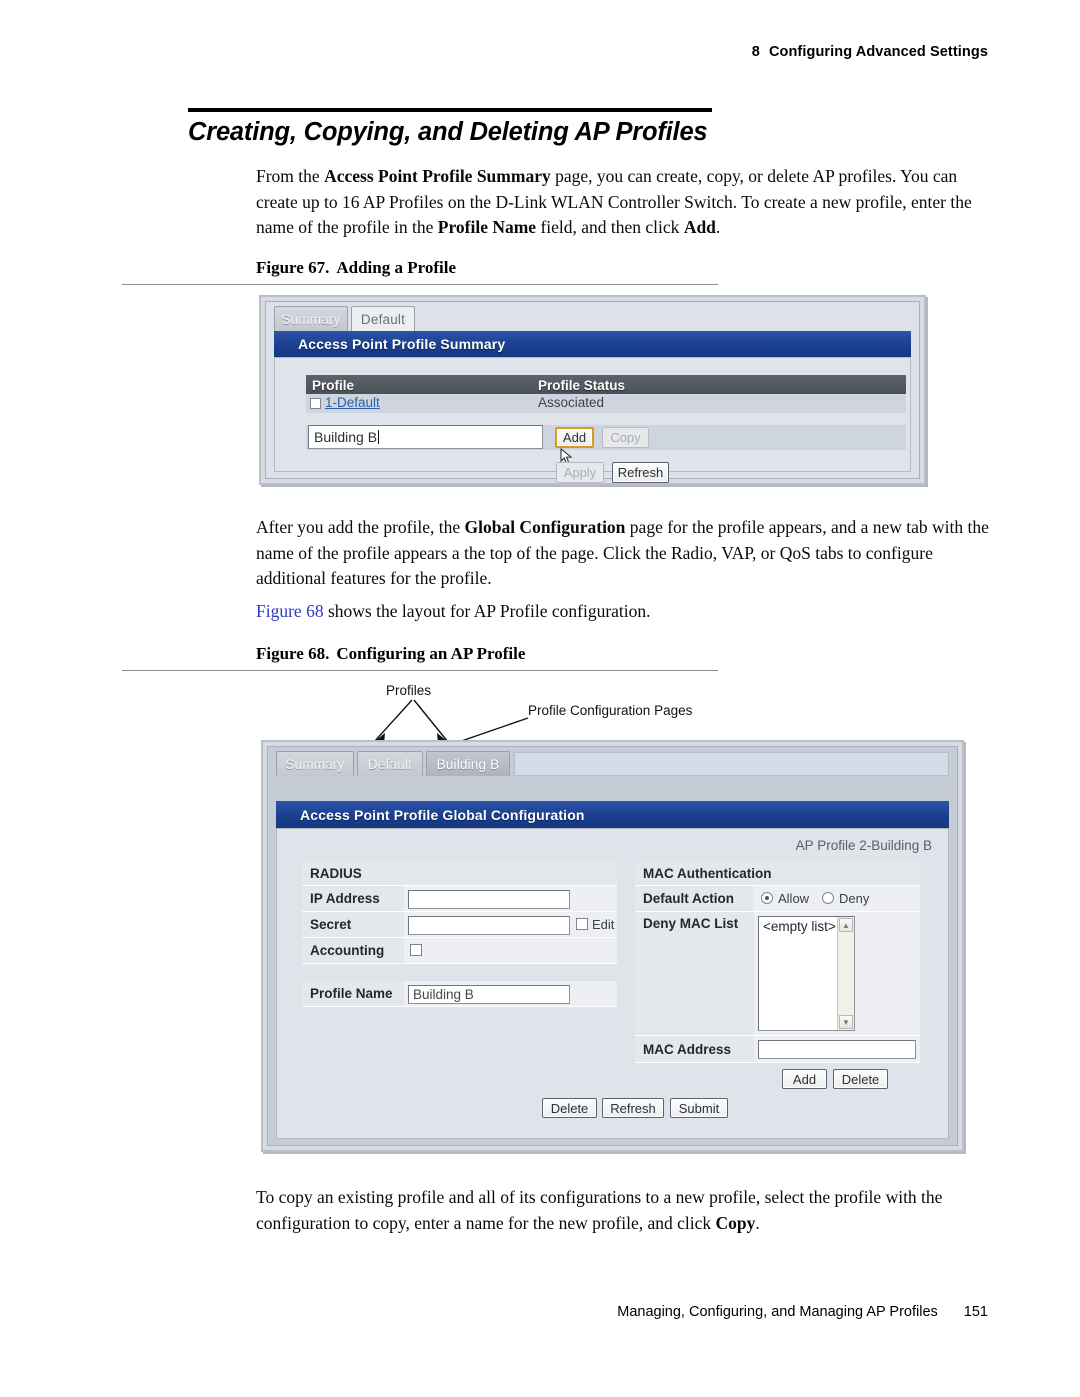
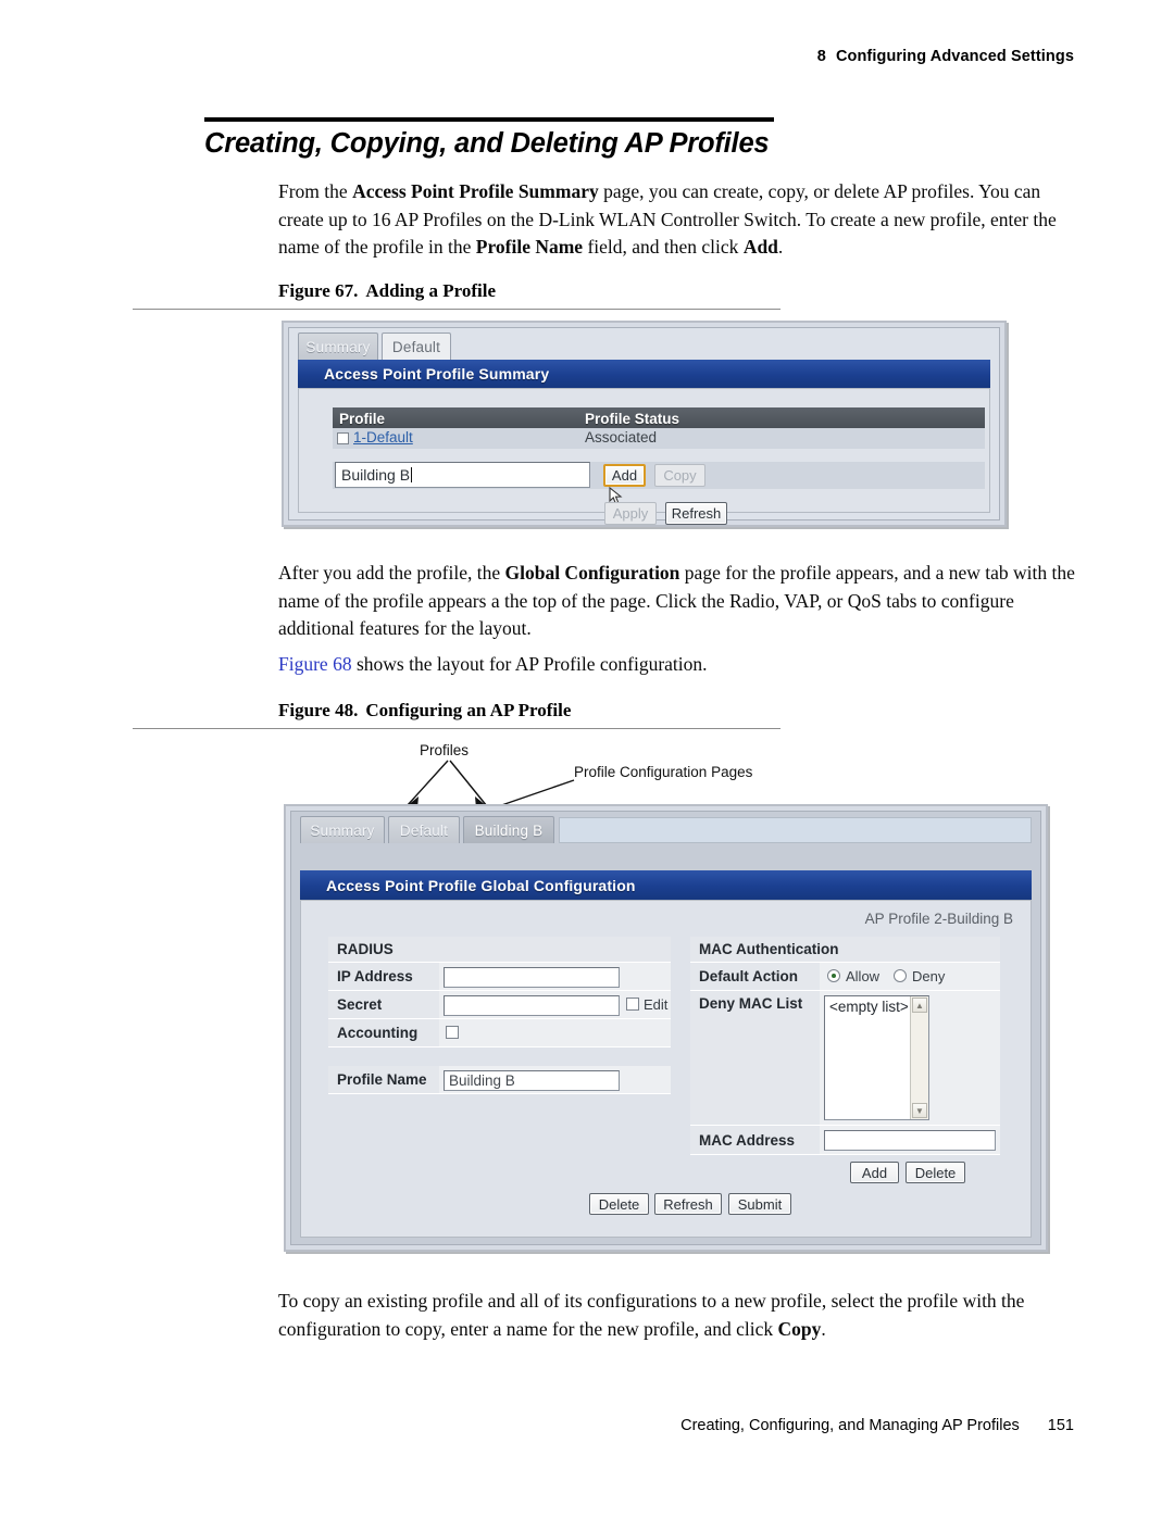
  8 Configuring Advanced Settings
  Creating, Copying, and Deleting AP Profiles
  From the Access Point Profile Summary page, you can create, copy, or delete AP profiles. You can create up to 16 AP Profiles on the D-Link WLAN Controller Switch. To create a new profile, enter the name of the profile in the Profile Name field, and then click Add.
  Figure 67. Adding a Profile
  Summary
  Default
  Access Point Profile Summary
  Profile
  Profile Status
  1-Default
  Associated
  Building B
  Add
  Copy
  Apply
  Refresh
- After you add the profile, the Global Configuration page for the profile appears, and a new tab with the name of the profile appears a the top of the page. Click the Radio, VAP, or QoS tabs to configure additional features for the profile.
+ After you add the profile, the Global Configuration page for the profile appears, and a new tab with the name of the profile appears a the top of the page. Click the Radio, VAP, or QoS tabs to configure additional features for the layout.
  Figure 68 shows the layout for AP Profile configuration.
- Figure 68. Configuring an AP Profile
+ Figure 48. Configuring an AP Profile
  Profiles
  Profile Configuration Pages
  Summary
  Default
  Building B
  Access Point Profile Global Configuration
  AP Profile 2-Building B
  RADIUS
  IP Address
  Secret
  Edit
  Accounting
  Profile Name
  Building B
  MAC Authentication
  Default Action
  Allow
  Deny
  Deny MAC List
  <empty list>
  ▲
  ▼
  MAC Address
  Add
  Delete
  Delete
  Refresh
  Submit
  To copy an existing profile and all of its configurations to a new profile, select the profile with the configuration to copy, enter a name for the new profile, and click Copy.
- Managing, Configuring, and Managing AP Profiles 151
+ Creating, Configuring, and Managing AP Profiles 151
